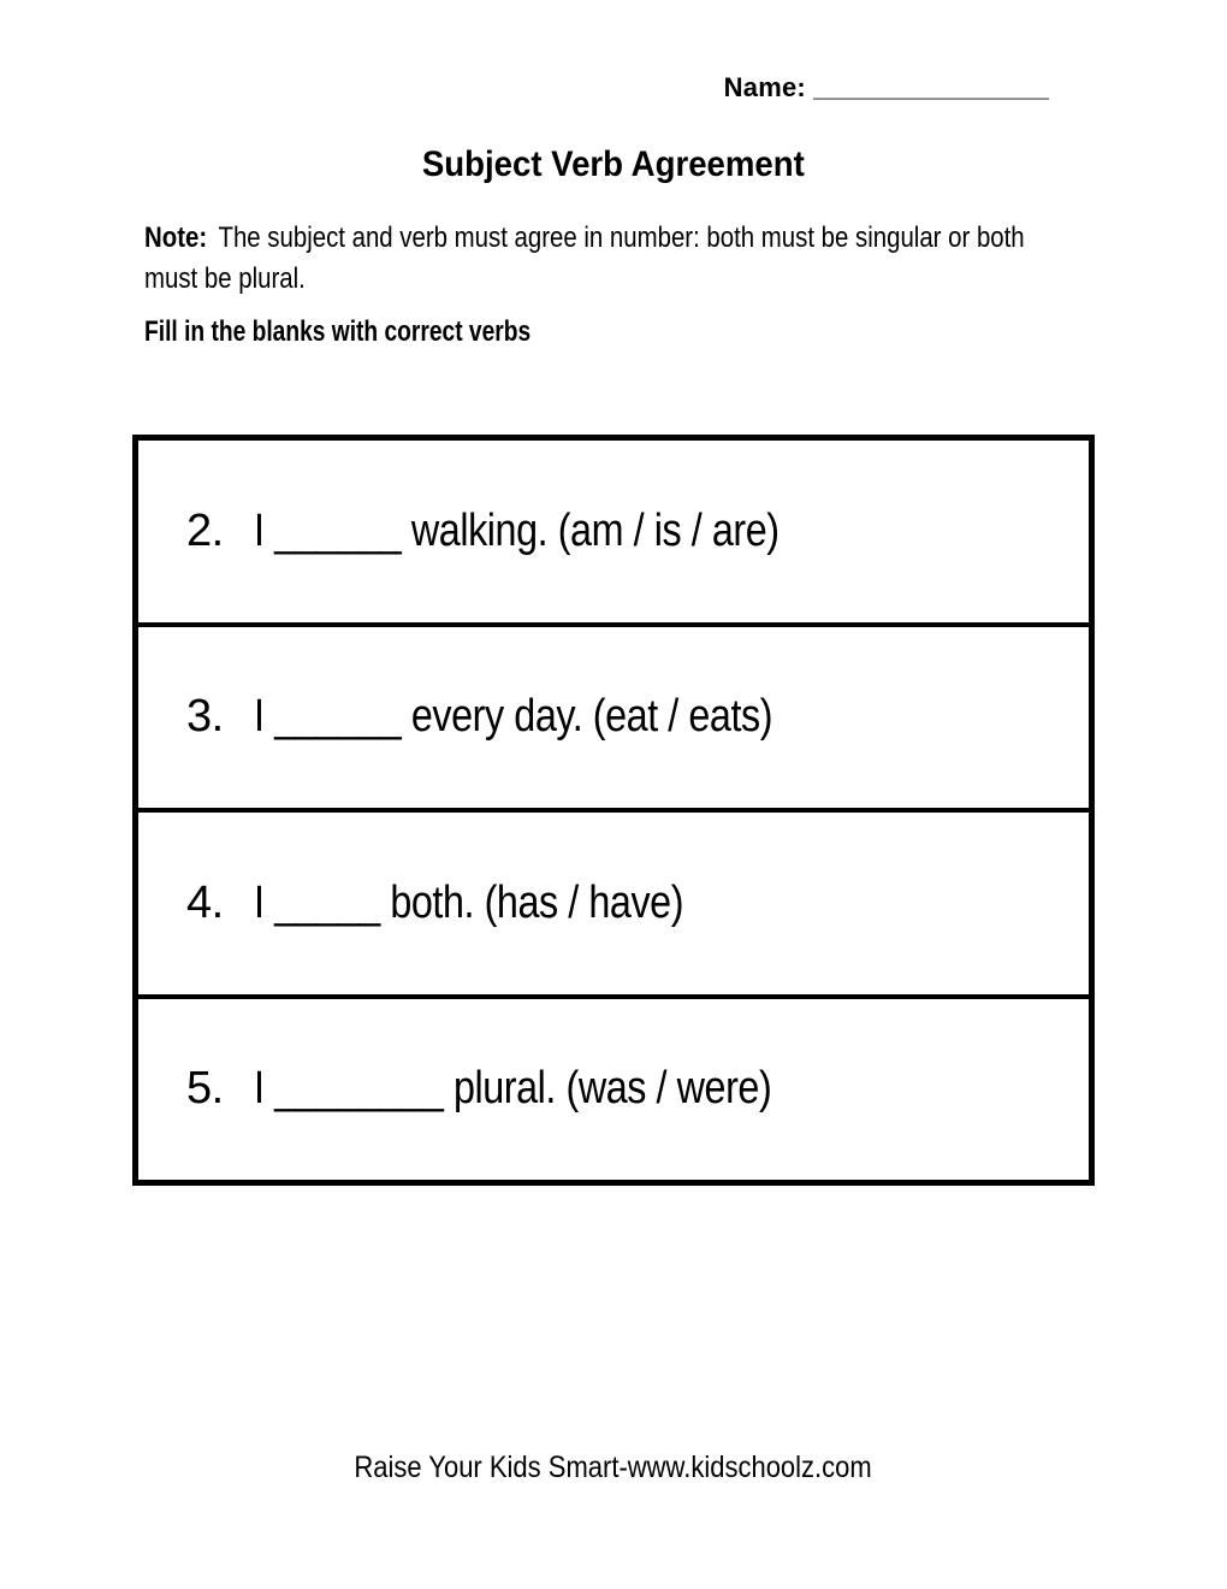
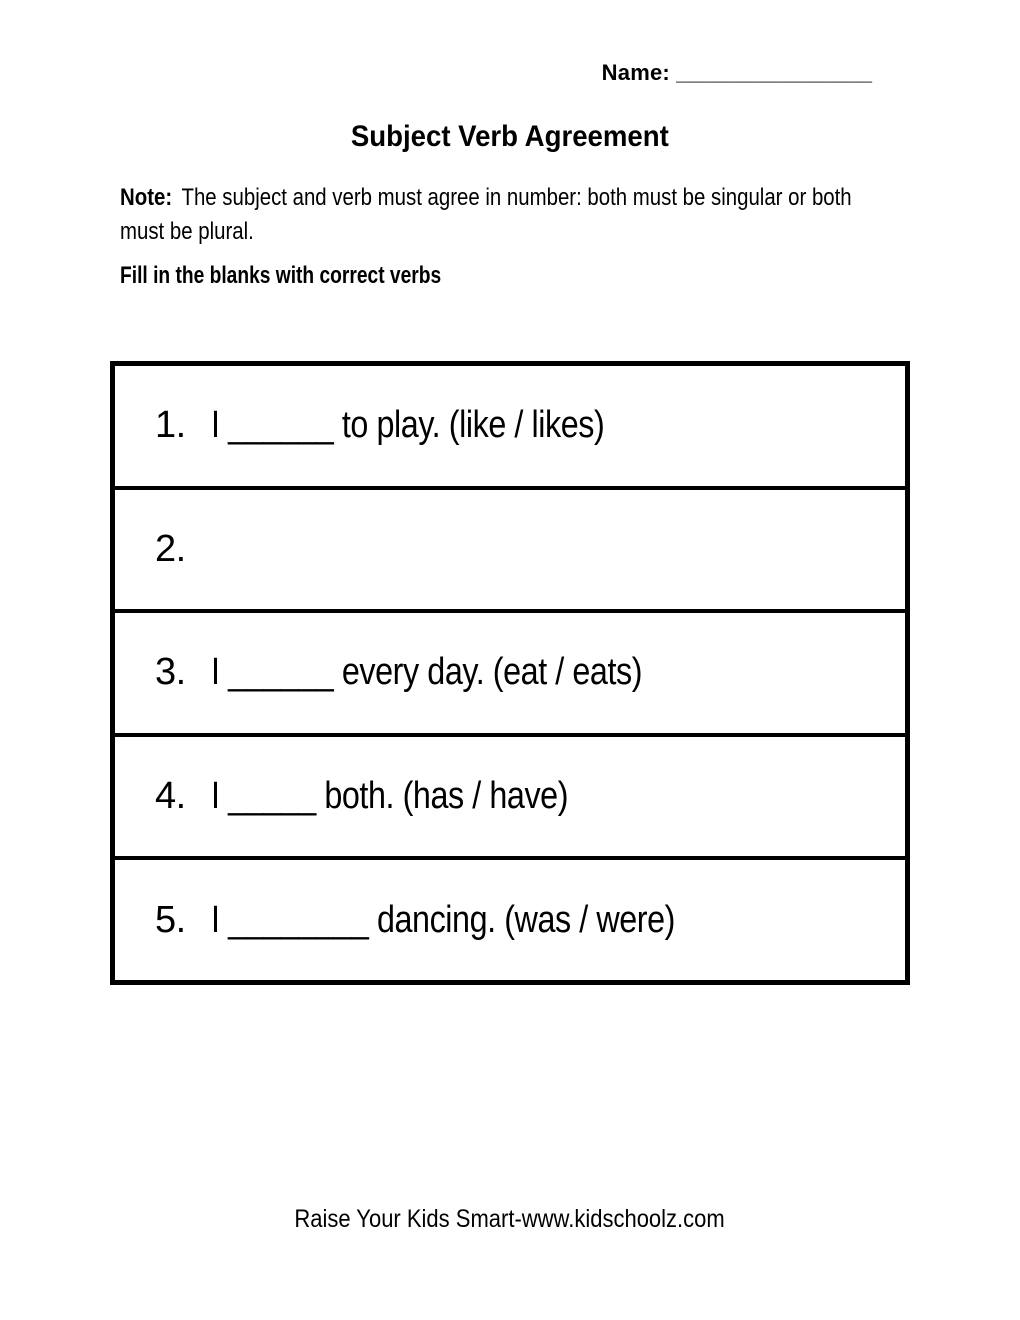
  Name: ________________
  Subject Verb Agreement
  Note: The subject and verb must agree in number: both must be singular or both
  must be plural.
  Fill in the blanks with correct verbs
+ 1.
+ I ______ to play. (like / likes)
  2.
- I ______ walking. (am / is / are)
  3.
  I ______ every day. (eat / eats)
  4.
  I _____ both. (has / have)
  5.
- I ________ plural. (was / were)
+ I ________ dancing. (was / were)
  Raise Your Kids Smart-www.kidschoolz.com
